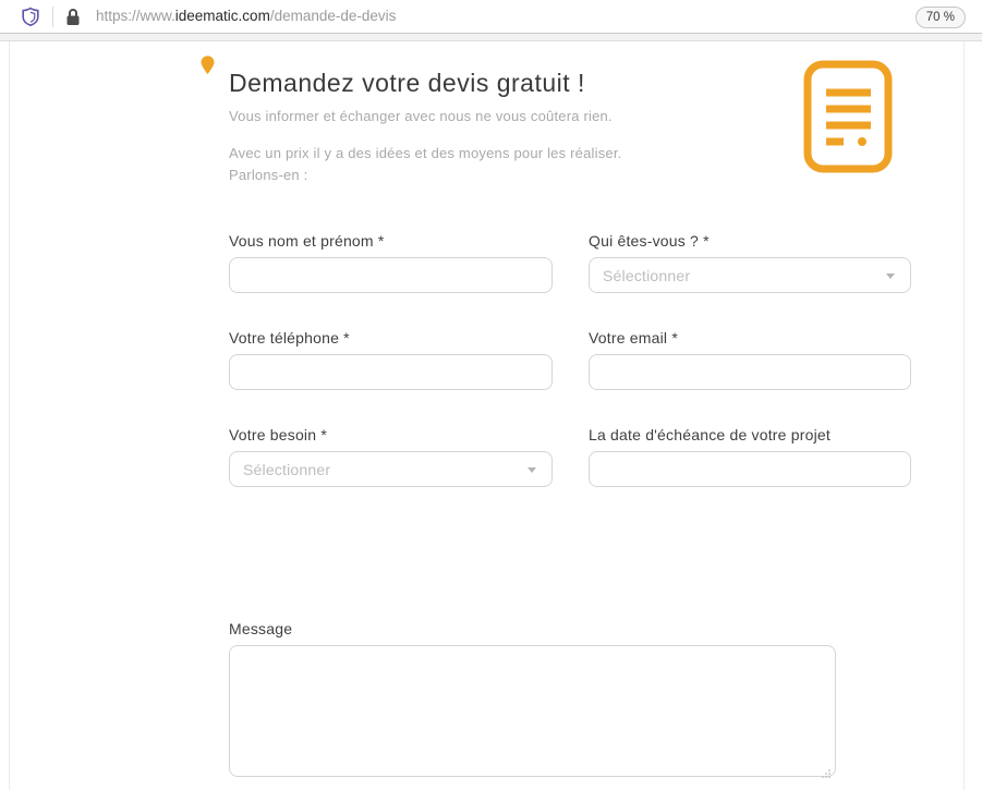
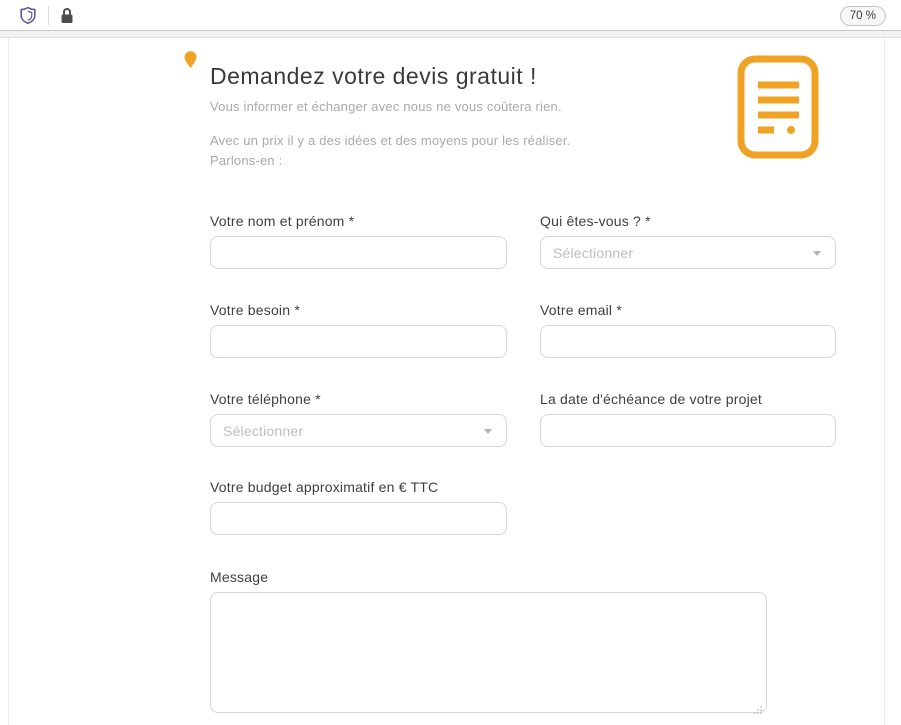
- https://www.ideematic.com/demande-de-devis
  70 %
  Demandez votre devis gratuit !
  Vous informer et échanger avec nous ne vous coûtera rien.
  Avec un prix il y a des idées et des moyens pour les réaliser.
  Parlons-en :
- Vous nom et prénom *
+ Votre nom et prénom *
  Qui êtes-vous ? *
  Sélectionner
- Votre téléphone *
+ Votre besoin *
  Votre email *
- Votre besoin *
+ Votre téléphone *
  Sélectionner
  La date d'échéance de votre projet
+ Votre budget approximatif en € TTC
  Message
